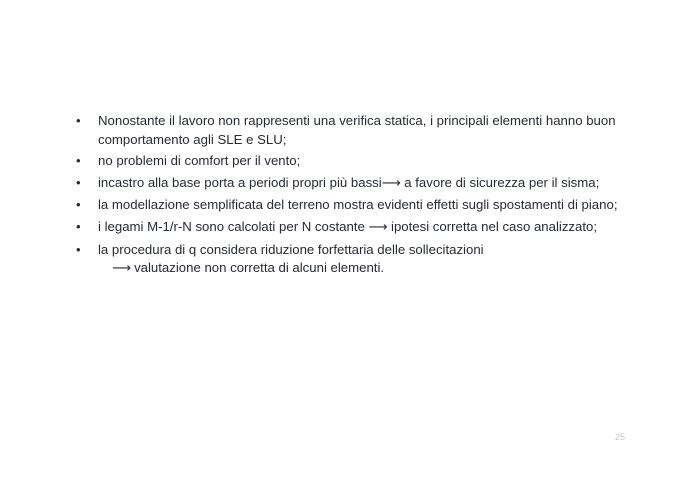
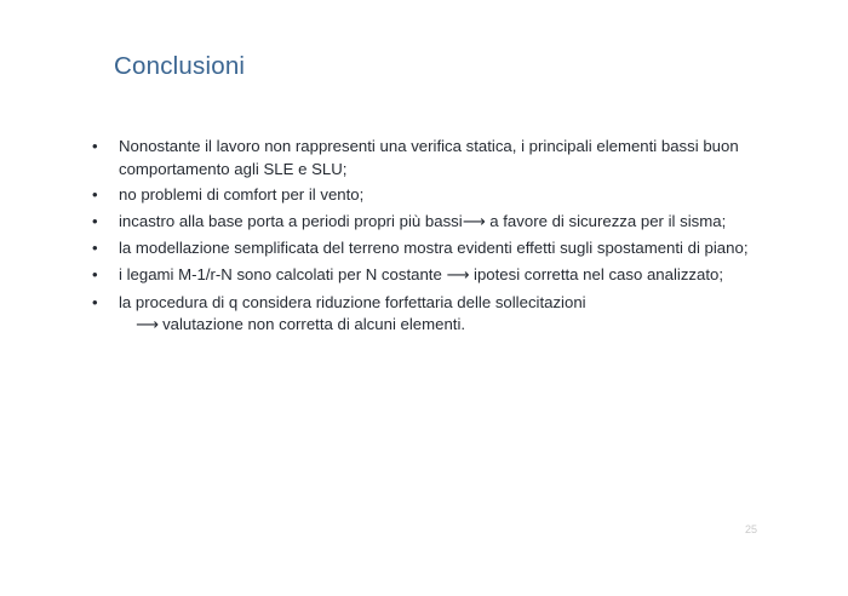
+ Conclusioni
  •
- Nonostante il lavoro non rappresenti una verifica statica, i principali elementi hanno buon comportamento agli SLE e SLU;
+ Nonostante il lavoro non rappresenti una verifica statica, i principali elementi bassi buon comportamento agli SLE e SLU;
  •
  no problemi di comfort per il vento;
  •
  incastro alla base porta a periodi propri più bassi⟶ a favore di sicurezza per il sisma;
  •
  la modellazione semplificata del terreno mostra evidenti effetti sugli spostamenti di piano;
  •
  i legami M-1/r-N sono calcolati per N costante ⟶ ipotesi corretta nel caso analizzato;
  •
  la procedura di q considera riduzione forfettaria delle sollecitazioni
  ⟶ valutazione non corretta di alcuni elementi.
  25
